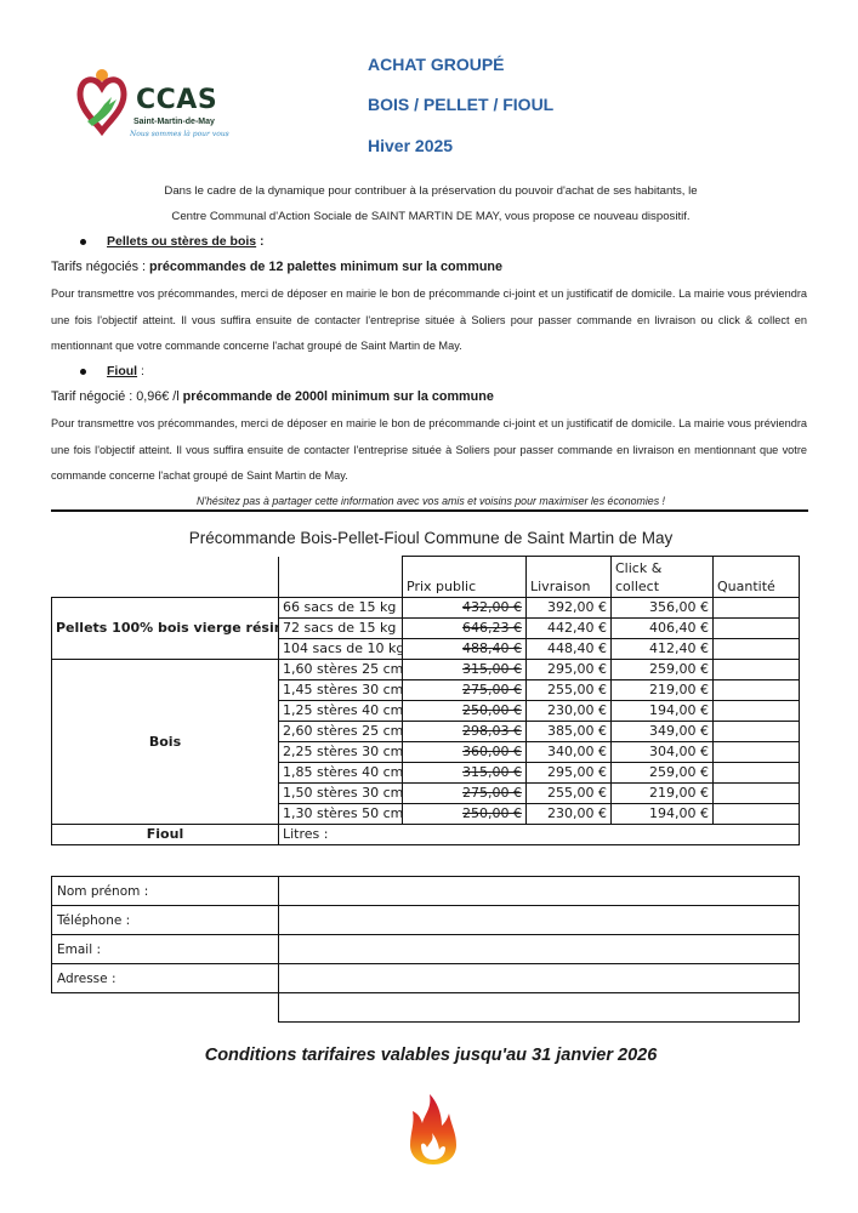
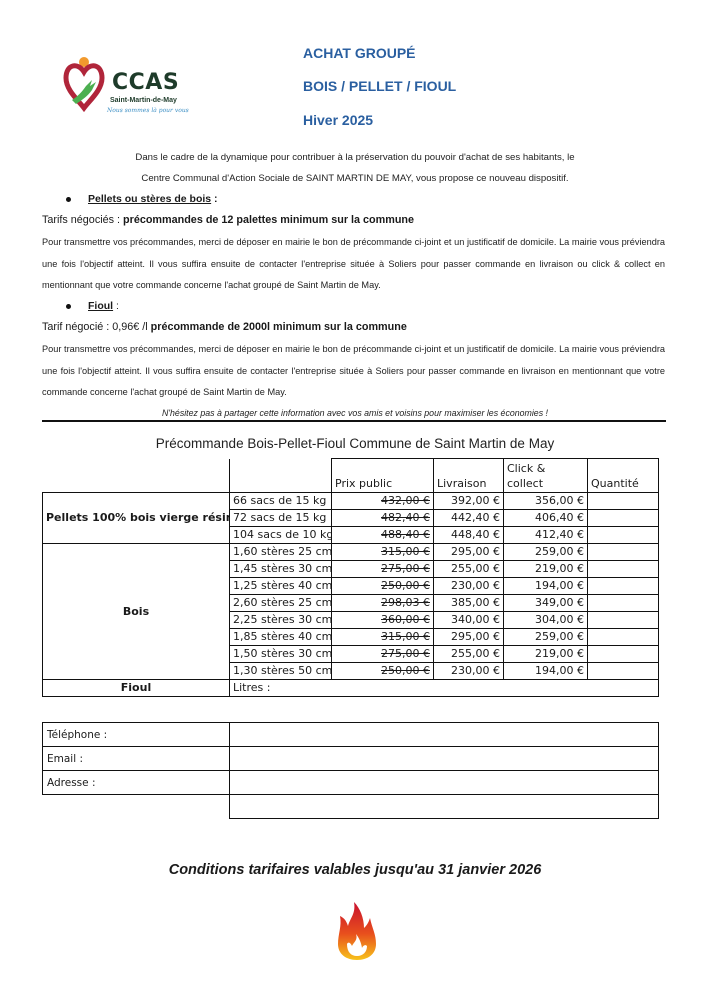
  CCAS
  ACHAT GROUPÉ
  BOIS / PELLET / FIOUL
  Hiver 2025
  Dans le cadre de la dynamique pour contribuer à la préservation du pouvoir d'achat de ses habitants, le
  Centre Communal d'Action Sociale de SAINT MARTIN DE MAY, vous propose ce nouveau dispositif.
  Pellets ou stères de bois :
  Tarifs négociés : précommandes de 12 palettes minimum sur la commune
  Pour transmettre vos précommandes, merci de déposer en mairie le bon de précommande ci-joint et un justificatif de domicile. La mairie vous préviendra une fois l'objectif atteint. Il vous suffira ensuite de contacter l'entreprise située à Soliers pour passer commande en livraison ou click & collect en mentionnant que votre commande concerne l'achat groupé de Saint Martin de May.
  Fioul :
  Tarif négocié : 0,96€ /l précommande de 2000l minimum sur la commune
  Pour transmettre vos précommandes, merci de déposer en mairie le bon de précommande ci-joint et un justificatif de domicile. La mairie vous préviendra une fois l'objectif atteint. Il vous suffira ensuite de contacter l'entreprise située à Soliers pour passer commande en livraison en mentionnant que votre commande concerne l'achat groupé de Saint Martin de May.
  N'hésitez pas à partager cette information avec vos amis et voisins pour maximiser les économies !
  Précommande Bois-Pellet-Fioul Commune de Saint Martin de May
  		Prix public	Livraison	Click & collect	Quantité
  Pellets 100% bois vierge rési	66 sacs de 15 kg	432,00 €	392,00 €	356,00 €
- 72 sacs de 15 kg	646,23 €	442,40 €	406,40 €
+ 72 sacs de 15 kg	482,40 €	442,40 €	406,40 €
  104 sacs de 10 kg	488,40 €	448,40 €	412,40 €
  Bois	1,60 stères 25 cm	315,00 €	295,00 €	259,00 €
  1,45 stères 30 cm	275,00 €	255,00 €	219,00 €
  1,25 stères 40 cm	250,00 €	230,00 €	194,00 €
  2,60 stères 25 cm	298,03 €	385,00 €	349,00 €
  2,25 stères 30 cm	360,00 €	340,00 €	304,00 €
  1,85 stères 40 cm	315,00 €	295,00 €	259,00 €
  1,50 stères 30 cm	275,00 €	255,00 €	219,00 €
  1,30 stères 50 cm	250,00 €	230,00 €	194,00 €
  Fioul	Litres :
- Nom prénom :
  Téléphone :
  Email :
  Adresse :
  Conditions tarifaires valables jusqu'au 31 janvier 2026
